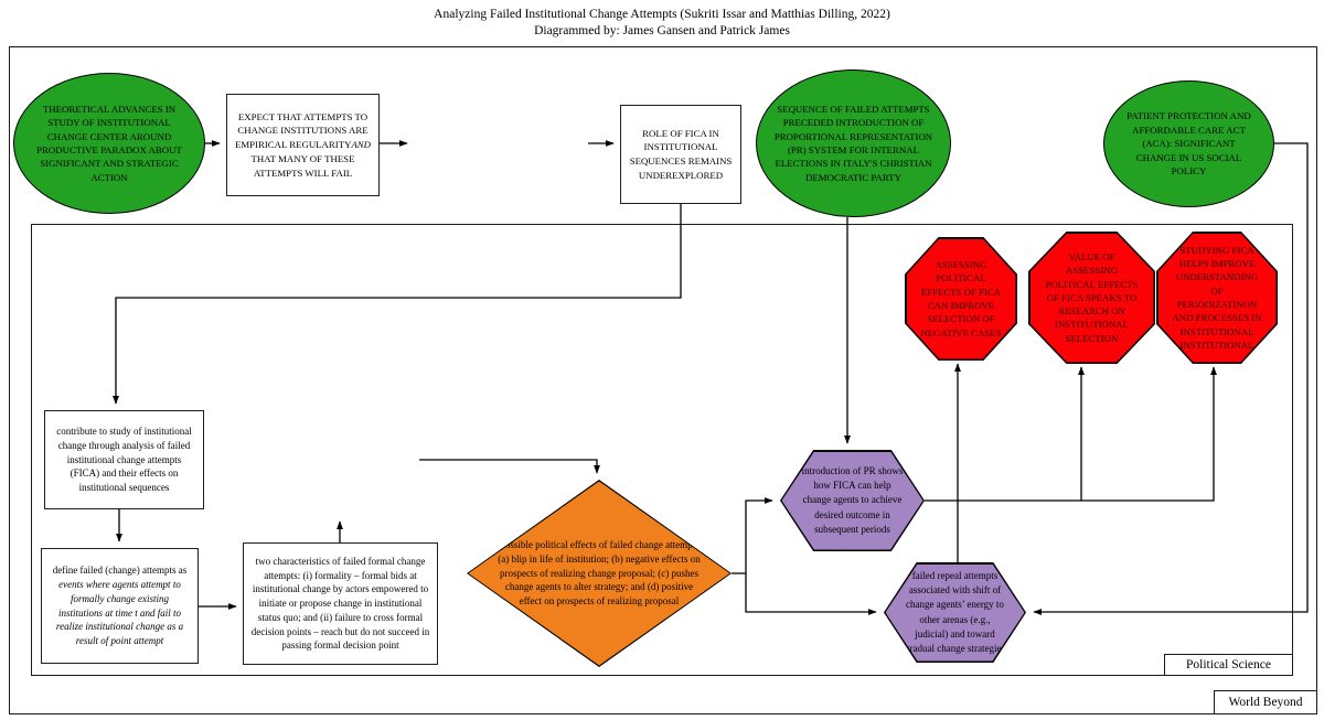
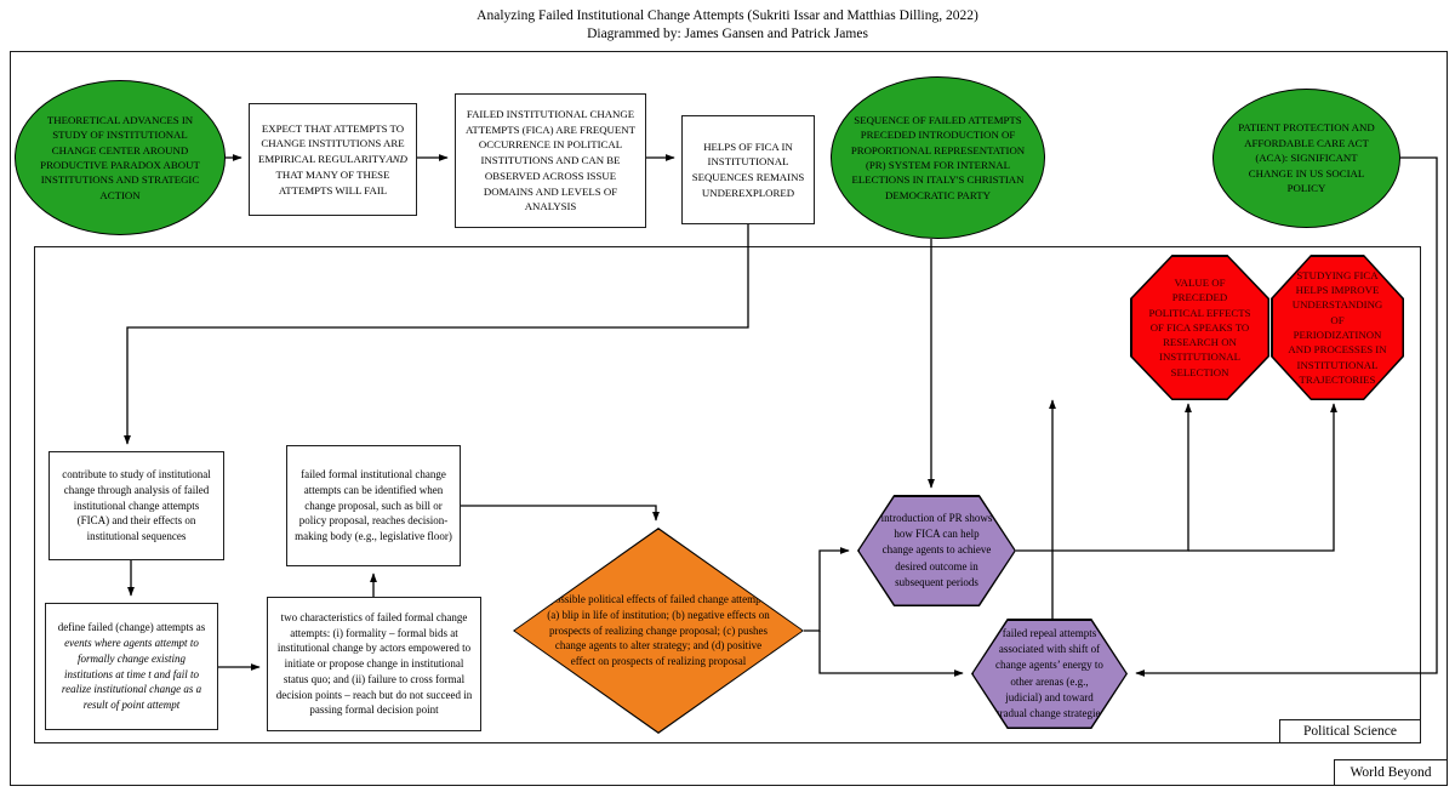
  Analyzing Failed Institutional Change Attempts (Sukriti Issar and Matthias Dilling, 2022)
  Diagrammed by: James Gansen and Patrick James
- THEORETICAL ADVANCES IN STUDY OF INSTITUTIONAL CHANGE CENTER AROUND PRODUCTIVE PARADOX ABOUT SIGNIFICANT AND STRATEGIC ACTION
+ THEORETICAL ADVANCES IN STUDY OF INSTITUTIONAL CHANGE CENTER AROUND PRODUCTIVE PARADOX ABOUT INSTITUTIONS AND STRATEGIC ACTION
  EXPECT THAT ATTEMPTS TO CHANGE INSTITUTIONS ARE EMPIRICAL REGULARITYAND THAT MANY OF THESE ATTEMPTS WILL FAIL
+ FAILED INSTITUTIONAL CHANGE ATTEMPTS (FICA) ARE FREQUENT OCCURRENCE IN POLITICAL INSTITUTIONS AND CAN BE OBSERVED ACROSS ISSUE DOMAINS AND LEVELS OF ANALYSIS
- ROLE OF FICA IN INSTITUTIONAL SEQUENCES REMAINS UNDEREXPLORED
+ HELPS OF FICA IN INSTITUTIONAL SEQUENCES REMAINS UNDEREXPLORED
  SEQUENCE OF FAILED ATTEMPTS PRECEDED INTRODUCTION OF PROPORTIONAL REPRESENTATION (PR) SYSTEM FOR INTERNAL ELECTIONS IN ITALY'S CHRISTIAN DEMOCRATIC PARTY
  PATIENT PROTECTION AND AFFORDABLE CARE ACT (ACA): SIGNIFICANT CHANGE IN US SOCIAL POLICY
- ASSESSING POLITICAL EFFECTS OF FICA CAN IMPROVE SELECTION OF NEGATIVE CASES
- VALUE OF ASSESSING POLITICAL EFFECTS OF FICA SPEAKS TO RESEARCH ON INSTITUTIONAL SELECTION
+ VALUE OF PRECEDED POLITICAL EFFECTS OF FICA SPEAKS TO RESEARCH ON INSTITUTIONAL SELECTION
- STUDYING FICA HELPS IMPROVE UNDERSTANDING OF PERIODIZATINON AND PROCESSES IN INSTITUTIONAL INSTITUTIONAL
+ STUDYING FICA HELPS IMPROVE UNDERSTANDING OF PERIODIZATINON AND PROCESSES IN INSTITUTIONAL TRAJECTORIES
  contribute to study of institutional change through analysis of failed institutional change attempts (FICA) and their effects on institutional sequences
  define failed (change) attempts as events where agents attempt to formally change existing institutions at time t and fail to realize institutional change as a result of point attempt
+ failed formal institutional change attempts can be identified when change proposal, such as bill or policy proposal, reaches decision-making body (e.g., legislative floor)
  two characteristics of failed formal change attempts: (i) formality – formal bids at institutional change by actors empowered to initiate or propose change in institutional status quo; and (ii) failure to cross formal decision points – reach but do not succeed in passing formal decision point
  ssible political effects of failed change attem (a) blip in life of institution; (b) negative effects on prospects of realizing change proposal; (c) pushes change agents to alter strategy; and (d) positive effect on prospects of realizing proposal
  introduction of PR shows how FICA can help change agents to achieve desired outcome in subsequent periods
  failed repeal attempts associated with shift of change agents’ energy to other arenas (e.g., judicial) and toward radual change strategie
  Political Science
  World Beyond
